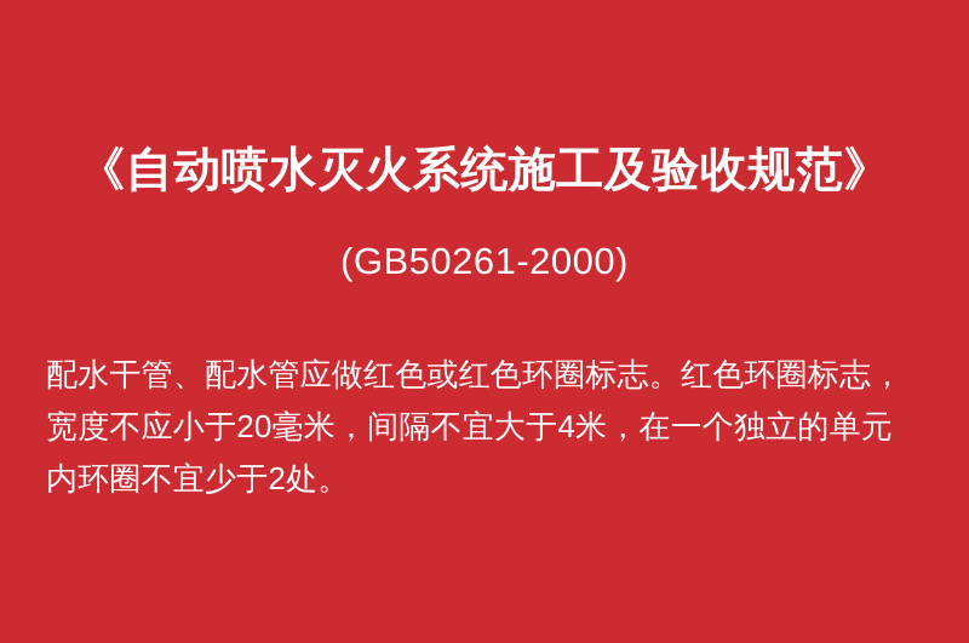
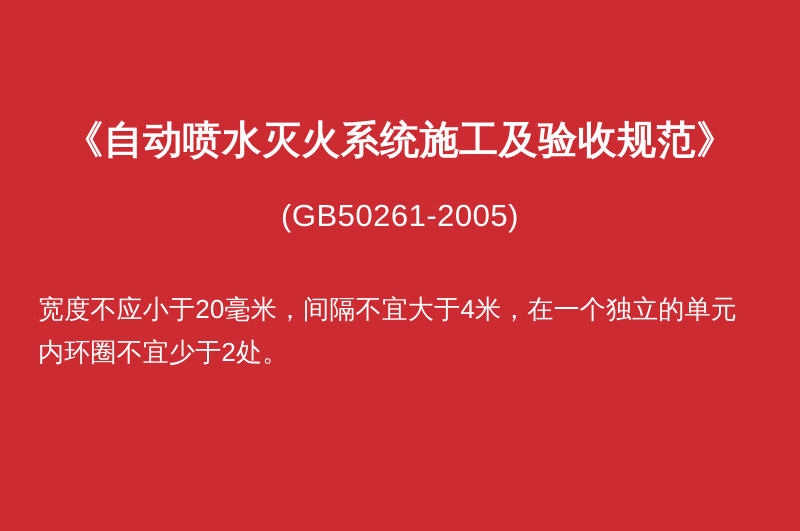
  《自动喷水灭火系统施工及验收规范》
- (GB50261-2000)
+ (GB50261-2005)
- 配水干管、配水管应做红色或红色环圈标志。红色环圈标志，
  宽度不应小于20毫米，间隔不宜大于4米，在一个独立的单元
  内环圈不宜少于2处。
